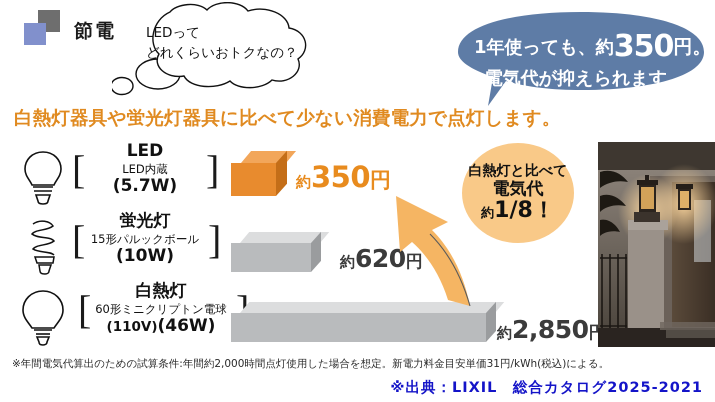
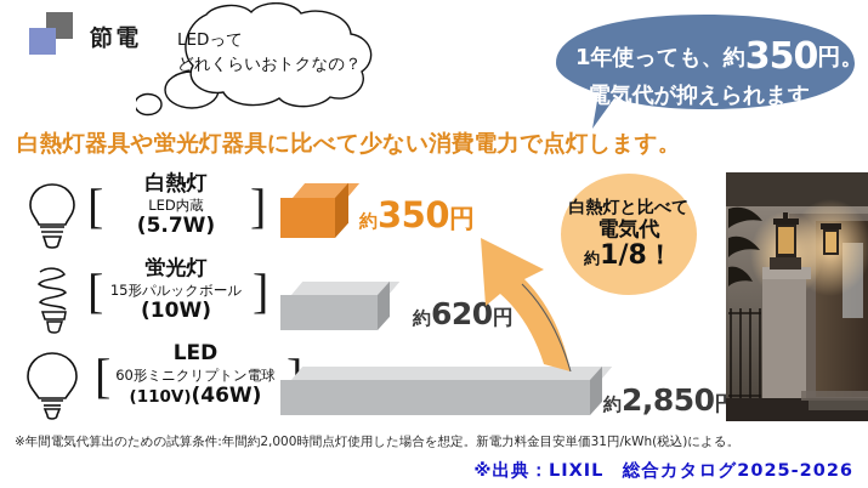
  節電
  LEDって
  どれくらいおトクなの？
  1年使っても、約350円。
  電気代が抑えられます。
  白熱灯器具や蛍光灯器具に比べて少ない消費電力で点灯します。
  [
- LED
+ 白熱灯
  LED内蔵
  (5.7W)
  ]
  約350円
  [
  蛍光灯
  15形パルックボール
  (10W)
  ]
  約620円
  [
- 白熱灯
+ LED
  60形ミニクリプトン電球
  (110V)(46W)
  約2,850
  白熱灯と比べて
  電気代
  約1/8！
  ※年間電気代算出のための試算条件:年間約2,000時間点灯使用した場合を想定。新電力料金目安単価31円/kWh(税込)による。
- ※出典：LIXIL 総合カタログ2025-2021
+ ※出典：LIXIL 総合カタログ2025-2026
